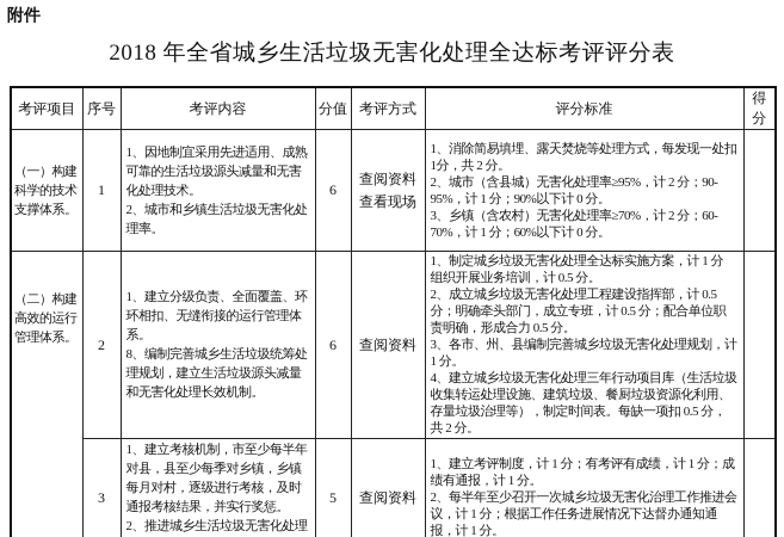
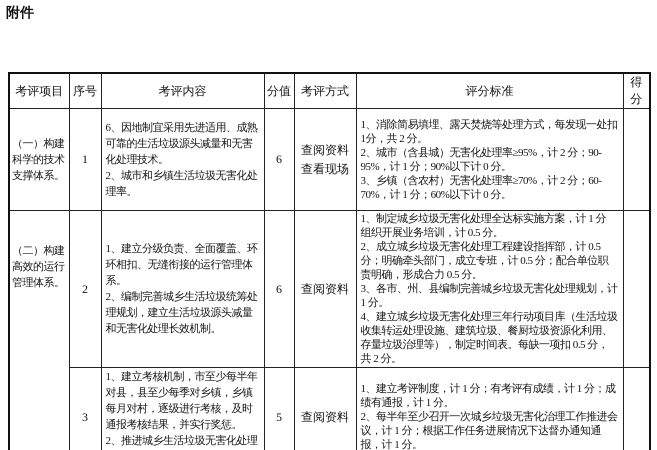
  附件
- 2018 年全省城乡生活垃圾无害化处理全达标考评评分表
  考评项目	序号	考评内容	分值	考评方式	评分标准	得分
- （一）构建科学的技术支撑体系。	1	1、因地制宜采用先进适用、成熟可靠的生活垃圾源头减量和无害化处理技术。 2、城市和乡镇生活垃圾无害化处理率。	6	查阅资料 查看现场	1、消除简易填埋、露天焚烧等处理方式，每发现一处扣1分，共 2 分。 2、城市（含县城）无害化处理率≥95%，计 2 分；90-95%，计 1 分；90%以下计 0 分。 3、乡镇（含农村）无害化处理率≥70%，计 2 分；60-70%，计 1 分；60%以下计 0 分。
+ （一）构建科学的技术支撑体系。	1	6、因地制宜采用先进适用、成熟可靠的生活垃圾源头减量和无害化处理技术。 2、城市和乡镇生活垃圾无害化处理率。	6	查阅资料 查看现场	1、消除简易填埋、露天焚烧等处理方式，每发现一处扣1分，共 2 分。 2、城市（含县城）无害化处理率≥95%，计 2 分；90-95%，计 1 分；90%以下计 0 分。 3、乡镇（含农村）无害化处理率≥70%，计 2 分；60-70%，计 1 分；60%以下计 0 分。
- （二）构建高效的运行管理体系。	2	1、建立分级负责、全面覆盖、环环相扣、无缝衔接的运行管理体系。 8、编制完善城乡生活垃圾统筹处理规划，建立生活垃圾源头减量和无害化处理长效机制。	6	查阅资料	1、制定城乡垃圾无害化处理全达标实施方案，计 1 分 组织开展业务培训，计 0.5 分。 2、成立城乡垃圾无害化处理工程建设指挥部，计 0.5 分；明确牵头部门，成立专班，计 0.5 分；配合单位职责明确，形成合力 0.5 分。 3、各市、州、县编制完善城乡垃圾无害化处理规划，计 1 分。 4、建立城乡垃圾无害化处理三年行动项目库（生活垃圾收集转运处理设施、建筑垃圾、餐厨垃圾资源化利用、存量垃圾治理等），制定时间表。每缺一项扣 0.5 分，共 2 分。
+ （二）构建高效的运行管理体系。	2	1、建立分级负责、全面覆盖、环环相扣、无缝衔接的运行管理体系。 2、编制完善城乡生活垃圾统筹处理规划，建立生活垃圾源头减量和无害化处理长效机制。	6	查阅资料	1、制定城乡垃圾无害化处理全达标实施方案，计 1 分 组织开展业务培训，计 0.5 分。 2、成立城乡垃圾无害化处理工程建设指挥部，计 0.5 分；明确牵头部门，成立专班，计 0.5 分；配合单位职责明确，形成合力 0.5 分。 3、各市、州、县编制完善城乡垃圾无害化处理规划，计 1 分。 4、建立城乡垃圾无害化处理三年行动项目库（生活垃圾收集转运处理设施、建筑垃圾、餐厨垃圾资源化利用、存量垃圾治理等），制定时间表。每缺一项扣 0.5 分，共 2 分。
  3	1、建立考核机制，市至少每半年对县，县至少每季对乡镇，乡镇每月对村，逐级进行考核，及时通报考核结果，并实行奖惩。 2、推进城乡生活垃圾无害化处理	5	查阅资料	1、建立考评制度，计 1 分；有考评有成绩，计 1 分；成绩有通报，计 1 分。 2、每半年至少召开一次城乡垃圾无害化治理工作推进会议，计 1 分；根据工作任务进展情况下达督办通知通报，计 1 分。
